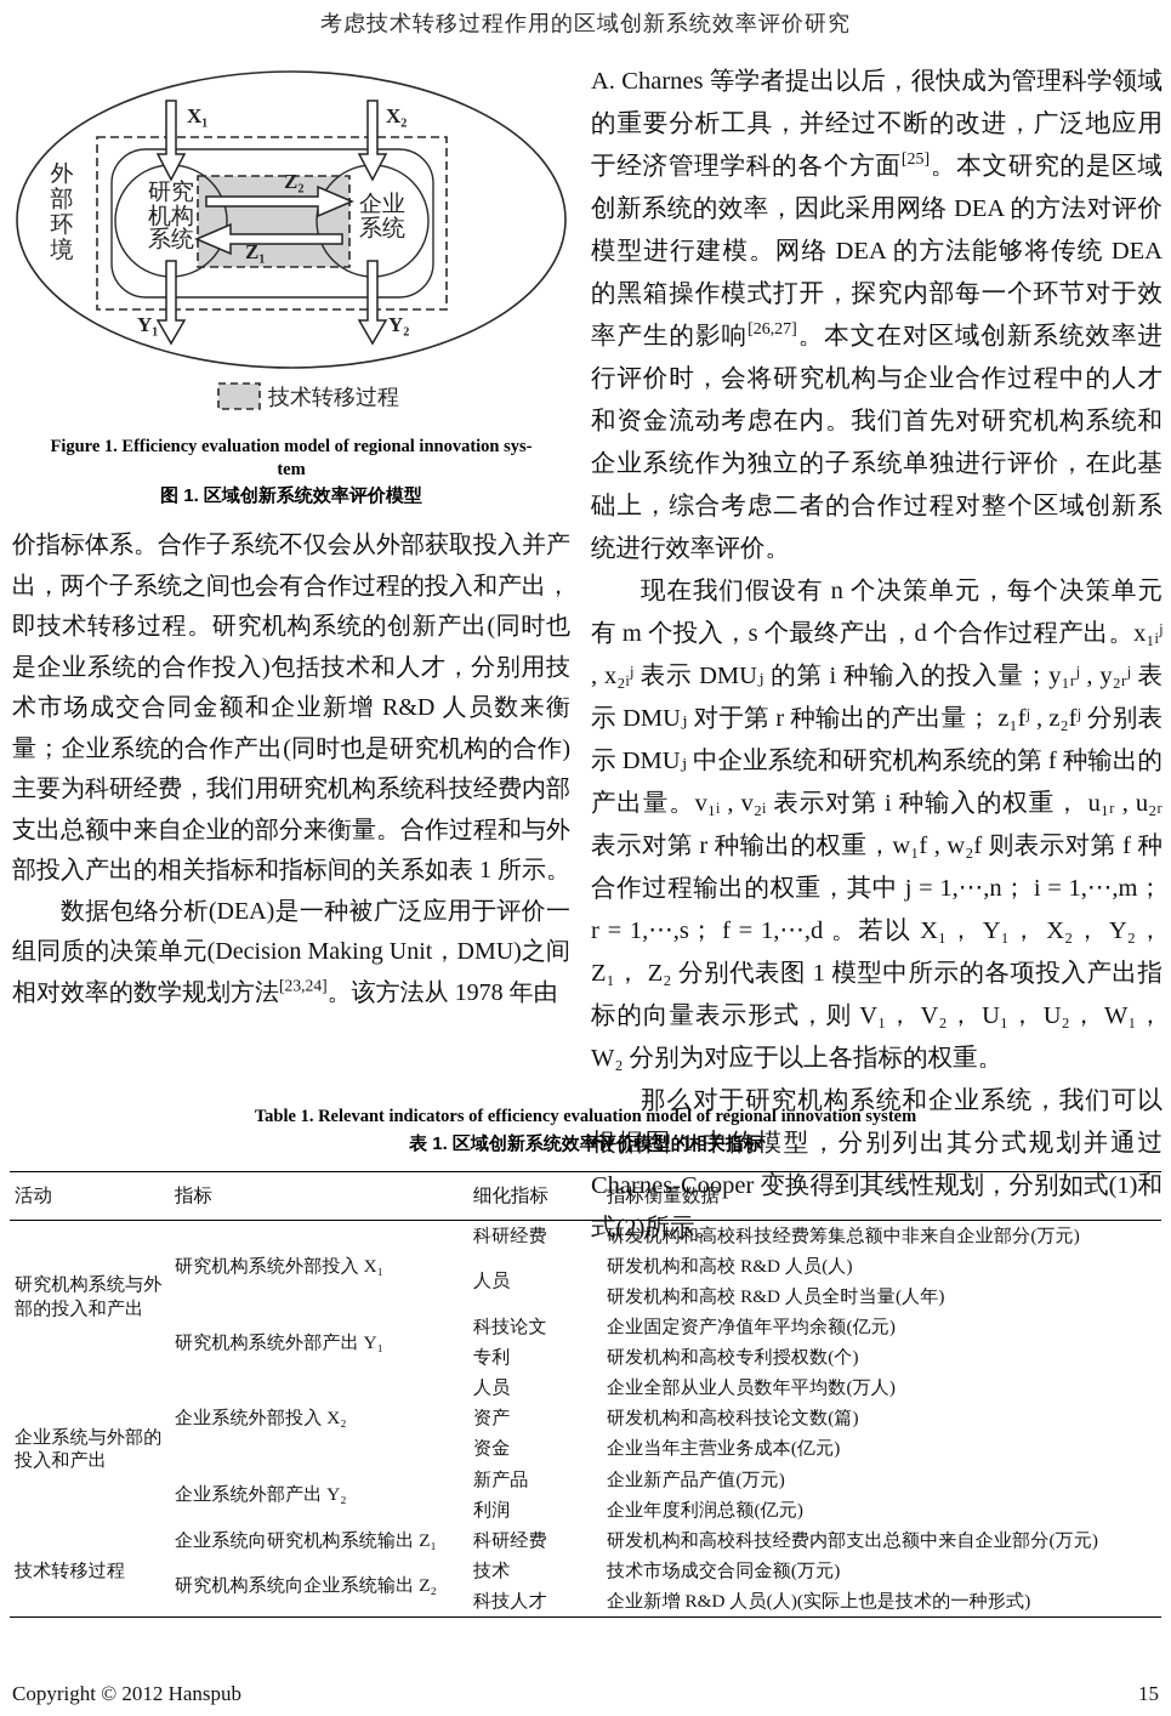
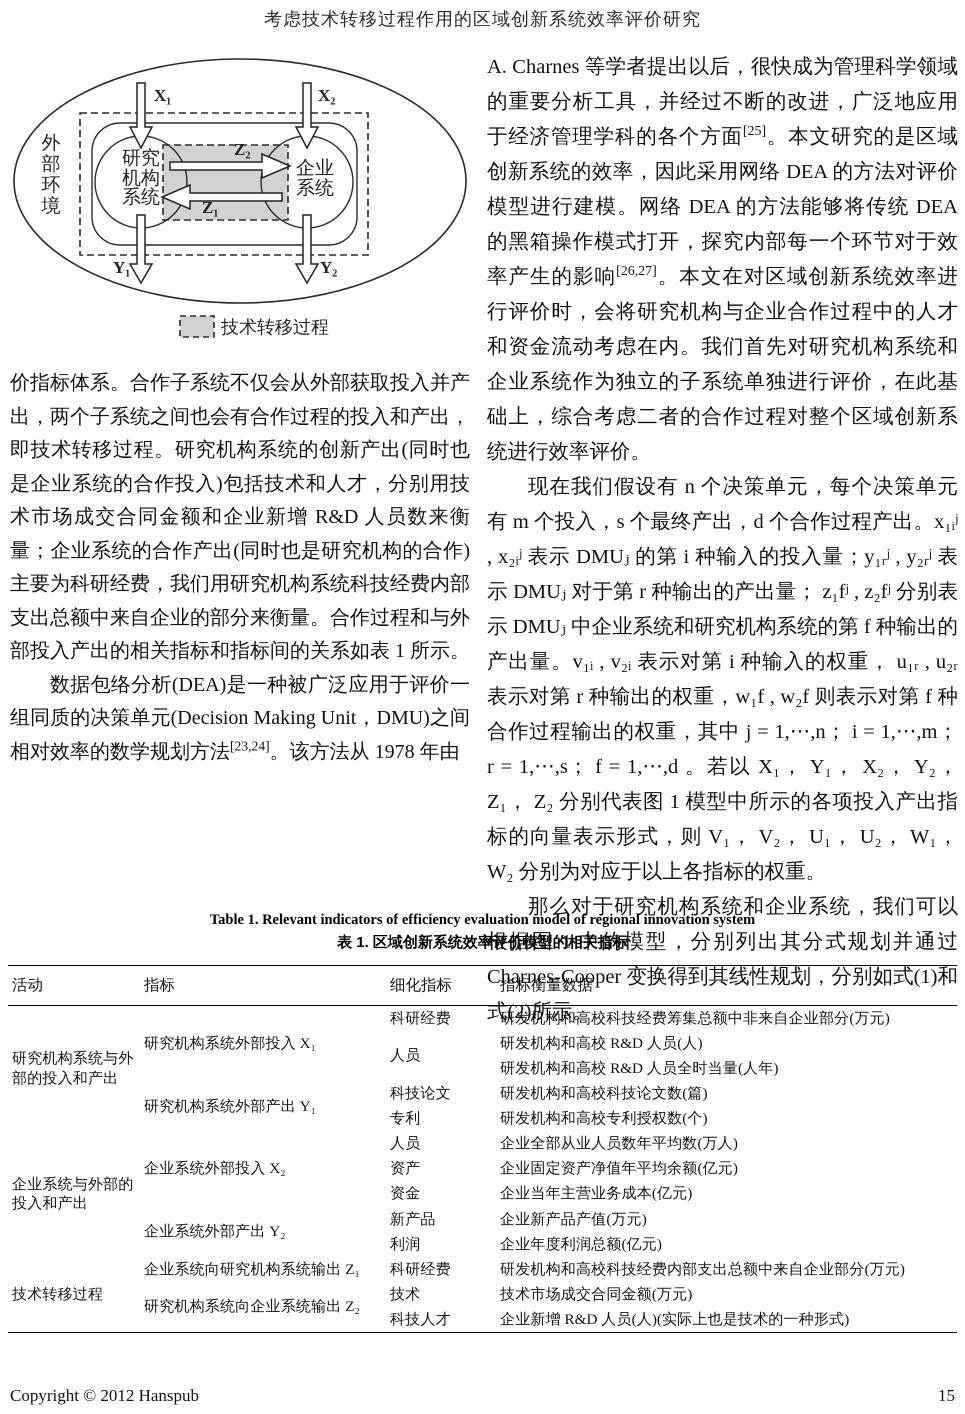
  考虑技术转移过程作用的区域创新系统效率评价研究
  外部环境
  研究机构系统
  企业系统
  X₁
  X₂
  Y₁
  Y₂
  Z₂
  Z₁
  技术转移过程
- Figure 1. Efficiency evaluation model of regional innovation sys-
- tem
- 图 1. 区域创新系统效率评价模型
  价指标体系。合作子系统不仅会从外部获取投入并产出，两个子系统之间也会有合作过程的投入和产出，即技术转移过程。研究机构系统的创新产出(同时也是企业系统的合作投入)包括技术和人才，分别用技术市场成交合同金额和企业新增 R&D 人员数来衡量；企业系统的合作产出(同时也是研究机构的合作)主要为科研经费，我们用研究机构系统科技经费内部支出总额中来自企业的部分来衡量。合作过程和与外部投入产出的相关指标和指标间的关系如表 1 所示。
  数据包络分析(DEA)是一种被广泛应用于评价一组同质的决策单元(Decision Making Unit，DMU)之间相对效率的数学规划方法[23,24]。该方法从 1978 年由
  A. Charnes 等学者提出以后，很快成为管理科学领域的重要分析工具，并经过不断的改进，广泛地应用于经济管理学科的各个方面[25]。本文研究的是区域创新系统的效率，因此采用网络 DEA 的方法对评价模型进行建模。网络 DEA 的方法能够将传统 DEA 的黑箱操作模式打开，探究内部每一个环节对于效率产生的影响[26,27]。本文在对区域创新系统效率进行评价时，会将研究机构与企业合作过程中的人才和资金流动考虑在内。我们首先对研究机构系统和企业系统作为独立的子系统单独进行评价，在此基础上，综合考虑二者的合作过程对整个区域创新系统进行效率评价。
  现在我们假设有 n 个决策单元，每个决策单元有 m 个投入，s 个最终产出，d 个合作过程产出。x₁ᵢʲ , x₂ᵢʲ 表示 DMUⱼ 的第 i 种输入的投入量；y₁ᵣʲ , y₂ᵣʲ 表示 DMUⱼ 对于第 r 种输出的产出量； z₁fʲ , z₂fʲ 分别表示 DMUⱼ 中企业系统和研究机构系统的第 f 种输出的产出量。v₁ᵢ , v₂ᵢ 表示对第 i 种输入的权重， u₁ᵣ , u₂ᵣ 表示对第 r 种输出的权重，w₁f , w₂f 则表示对第 f 种合作过程输出的权重，其中 j = 1,⋯,n； i = 1,⋯,m； r = 1,⋯,s； f = 1,⋯,d 。若以 X₁， Y₁， X₂， Y₂， Z₁， Z₂ 分别代表图 1 模型中所示的各项投入产出指标的向量表示形式，则 V₁， V₂， U₁， U₂， W₁， W₂ 分别为对应于以上各指标的权重。
  那么对于研究机构系统和企业系统，我们可以根据图 1 中的模型，分别列出其分式规划并通过 Charnes-Cooper 变换得到其线性规划，分别如式(1)和式(2)所示。
  Table 1. Relevant indicators of efficiency evaluation model of regional innovation system
  表 1. 区域创新系统效率评价模型的相关指标
  活动	指标	细化指标	指标衡量数据
  研究机构系统与外部的投入和产出	研究机构系统外部投入 X₁	科研经费	研发机构和高校科技经费筹集总额中非来自企业部分(万元)
  人员	研发机构和高校 R&D 人员(人)
  研发机构和高校 R&D 人员全时当量(人年)
- 研究机构系统外部产出 Y₁	科技论文	企业固定资产净值年平均余额(亿元)
+ 研究机构系统外部产出 Y₁	科技论文	研发机构和高校科技论文数(篇)
  专利	研发机构和高校专利授权数(个)
  企业系统与外部的投入和产出	企业系统外部投入 X₂	人员	企业全部从业人员数年平均数(万人)
- 资产	研发机构和高校科技论文数(篇)
+ 资产	企业固定资产净值年平均余额(亿元)
  资金	企业当年主营业务成本(亿元)
  企业系统外部产出 Y₂	新产品	企业新产品产值(万元)
  利润	企业年度利润总额(亿元)
  技术转移过程	企业系统向研究机构系统输出 Z₁	科研经费	研发机构和高校科技经费内部支出总额中来自企业部分(万元)
  研究机构系统向企业系统输出 Z₂	技术	技术市场成交合同金额(万元)
  科技人才	企业新增 R&D 人员(人)(实际上也是技术的一种形式)
  Copyright © 2012 Hanspub
  15
